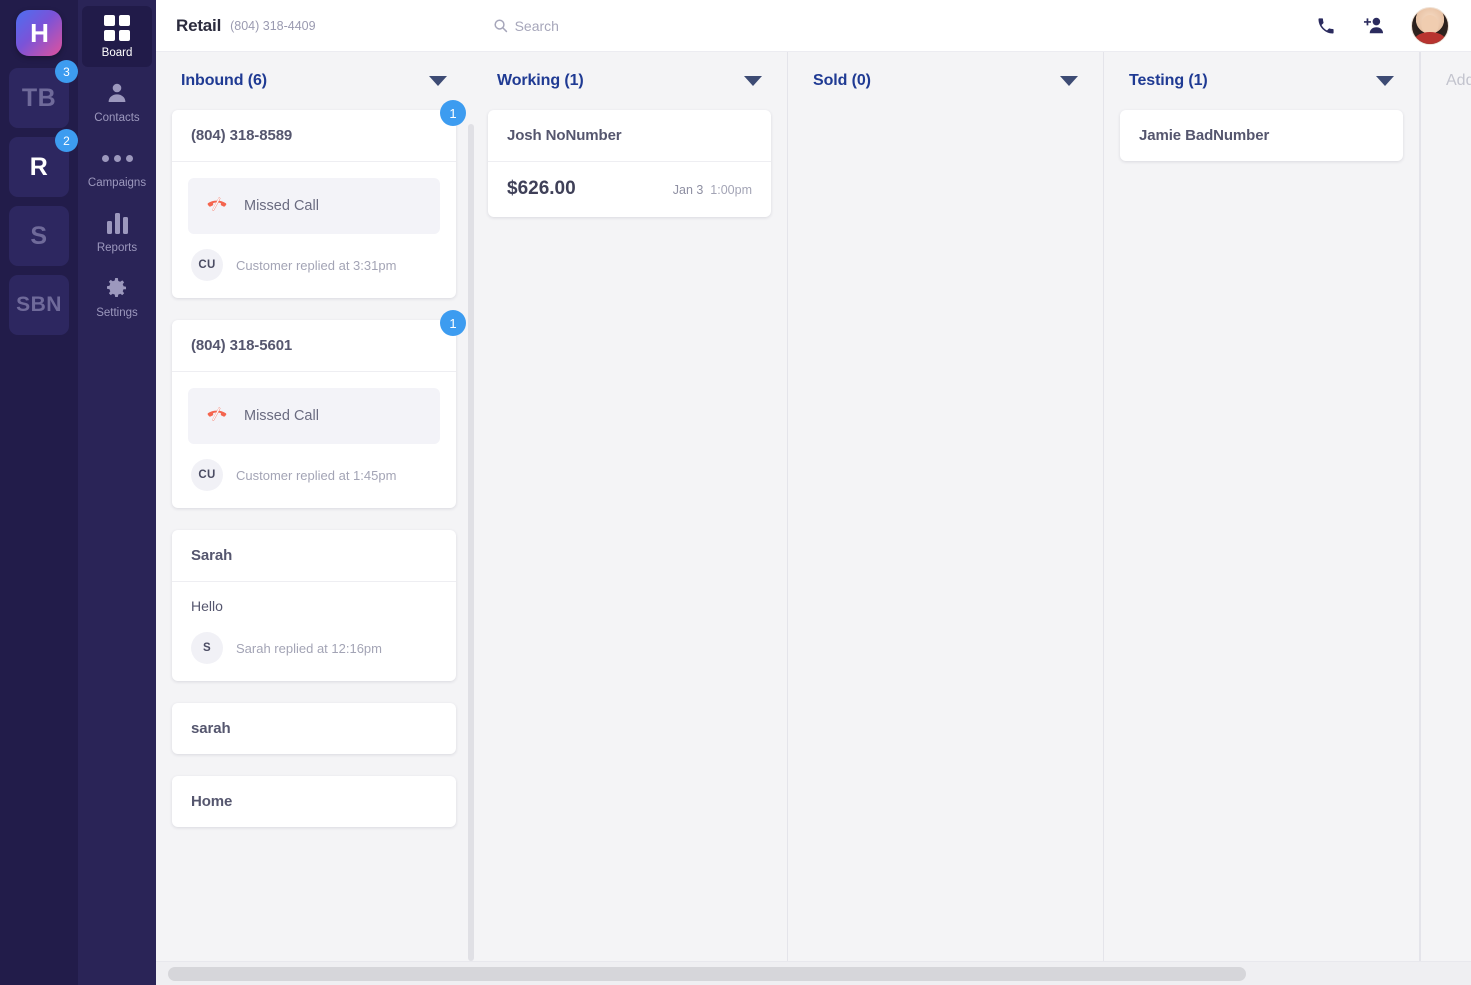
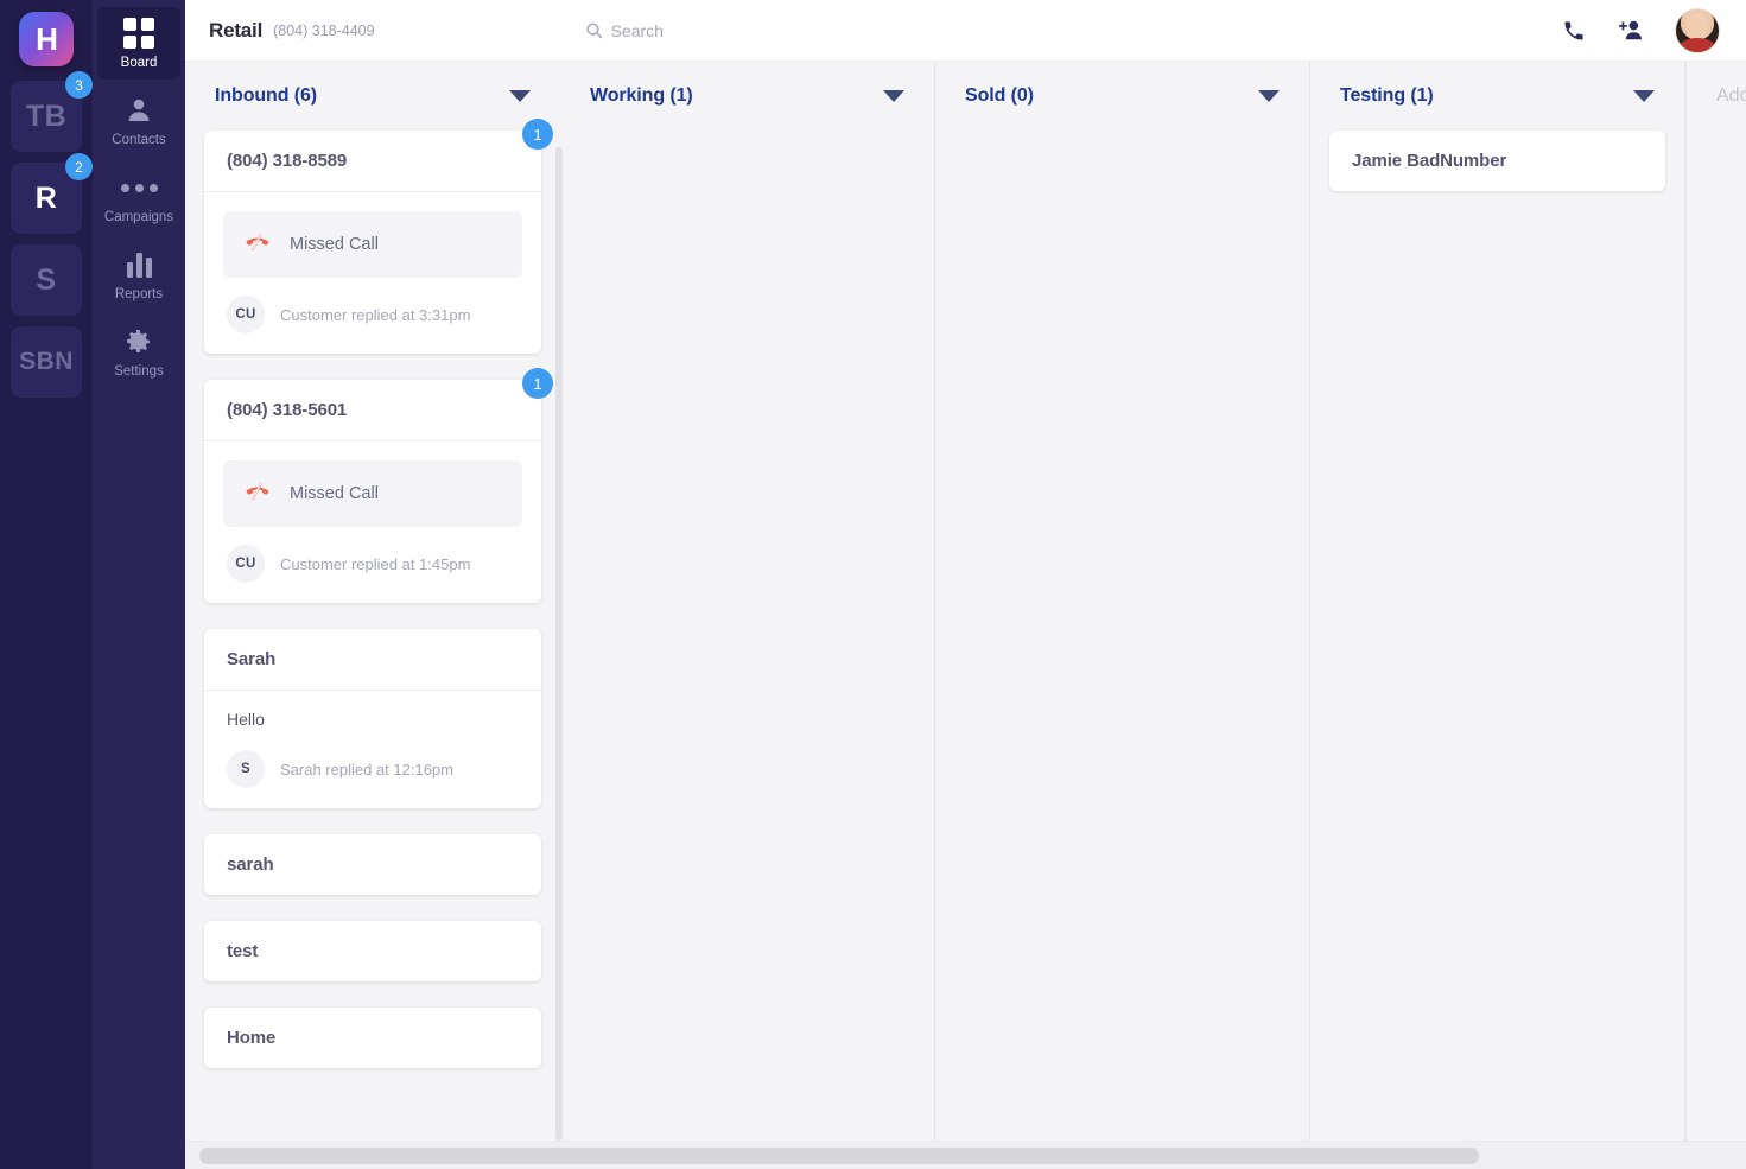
  H
  TB
  3
  R
  2
  S
  SBN
  Board
  Contacts
  Campaigns
  Reports
  Settings
  Retail
  (804) 318-4409
  Search
  Inbound (6)
  1
  (804) 318-8589
  Missed Call
  CU
  Customer replied at 3:31pm
  1
  (804) 318-5601
  Missed Call
  CU
  Customer replied at 1:45pm
  Sarah
  Hello
  S
  Sarah replied at 12:16pm
  sarah
+ test
  Home
  Working (1)
- Josh NoNumber
- $626.00
- Jan 3 1:00pm
  Sold (0)
  Testing (1)
  Jamie BadNumber
  Add
